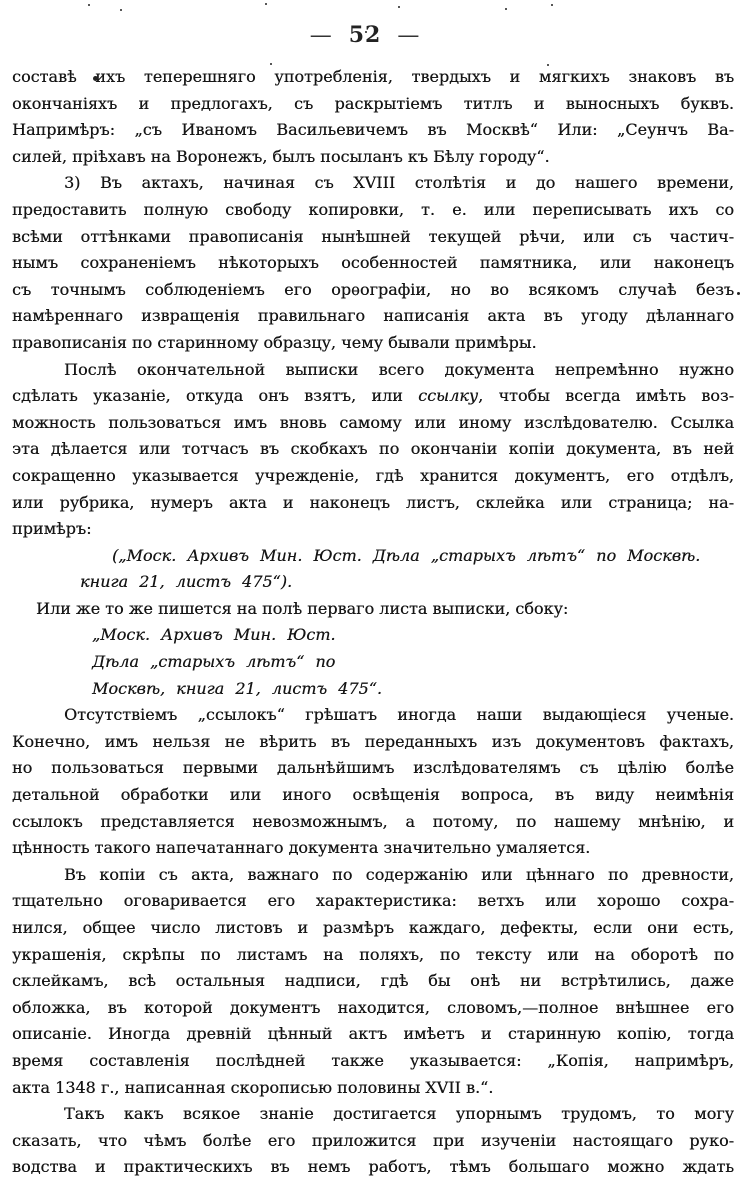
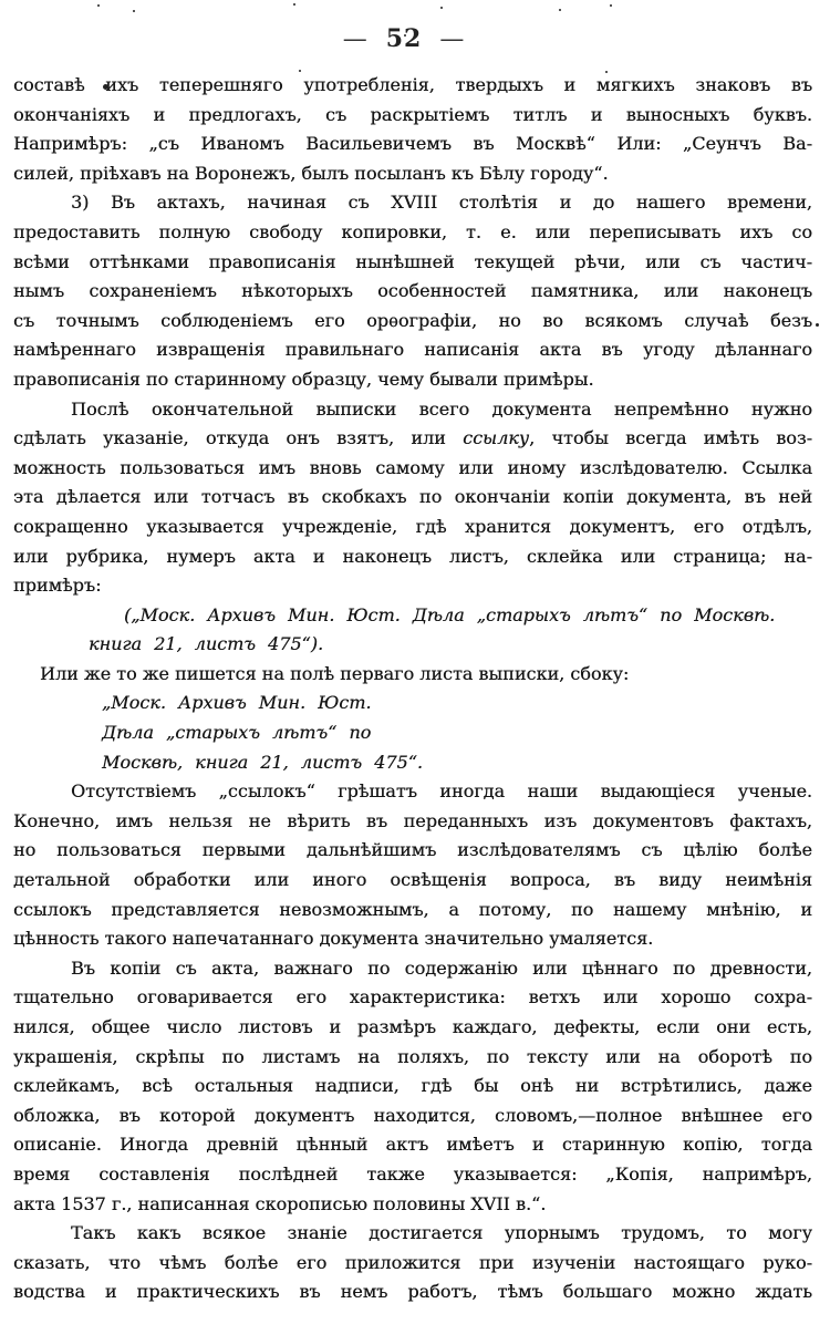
  — 52 —
  составѣ ихъ теперешняго употребленія, твердыхъ и мягкихъ знаковъ въ
  окончаніяхъ и предлогахъ, съ раскрытіемъ титлъ и выносныхъ буквъ.
  Напримѣръ: „съ Иваномъ Васильевичемъ въ Москвѣ“ Или: „Сеунчъ Ва-
  силей, пріѣхавъ на Воронежъ, былъ посыланъ къ Бѣлу городу“.
  3) Въ актахъ, начиная съ XVIII столѣтія и до нашего времени,
  предоставить полную свободу копировки, т. е. или переписывать ихъ со
  всѣми оттѣнками правописанія нынѣшней текущей рѣчи, или съ частич-
  нымъ сохраненіемъ нѣкоторыхъ особенностей памятника, или наконецъ
  съ точнымъ соблюденіемъ его орѳографіи, но во всякомъ случаѣ безъ
  намѣреннаго извращенія правильнаго написанія акта въ угоду дѣланнаго
  правописанія по старинному образцу, чему бывали примѣры.
  Послѣ окончательной выписки всего документа непремѣнно нужно
  сдѣлать указаніе, откуда онъ взятъ, или ссылку, чтобы всегда имѣть воз-
  можность пользоваться имъ вновь самому или иному изслѣдователю. Ссылка
  эта дѣлается или тотчасъ въ скобкахъ по окончаніи копіи документа, въ ней
  сокращенно указывается учрежденіе, гдѣ хранится документъ, его отдѣлъ,
  или рубрика, нумеръ акта и наконецъ листъ, склейка или страница; на-
  примѣръ:
  („Моск. Архивъ Мин. Юст. Дѣла „старыхъ лѣтъ“ по Москвѣ.
  книга 21, листъ 475“).
  Или же то же пишется на полѣ перваго листа выписки, сбоку:
  „Моск. Архивъ Мин. Юст.
  Дѣла „старыхъ лѣтъ“ по
  Москвѣ, книга 21, листъ 475“.
  Отсутствіемъ „ссылокъ“ грѣшатъ иногда наши выдающіеся ученые.
  Конечно, имъ нельзя не вѣрить въ переданныхъ изъ документовъ фактахъ,
  но пользоваться первыми дальнѣйшимъ изслѣдователямъ съ цѣлію болѣе
  детальной обработки или иного освѣщенія вопроса, въ виду неимѣнія
  ссылокъ представляется невозможнымъ, а потому, по нашему мнѣнію, и
  цѣнность такого напечатаннаго документа значительно умаляется.
  Въ копіи съ акта, важнаго по содержанію или цѣннаго по древности,
  тщательно оговаривается его характеристика: ветхъ или хорошо сохра-
  нился, общее число листовъ и размѣръ каждаго, дефекты, если они есть,
  украшенія, скрѣпы по листамъ на поляхъ, по тексту или на оборотѣ по
  склейкамъ, всѣ остальныя надписи, гдѣ бы онѣ ни встрѣтились, даже
  обложка, въ которой документъ находится, словомъ,—полное внѣшнее его
  описаніе. Иногда древній цѣнный актъ имѣетъ и старинную копію, тогда
  время составленія послѣдней также указывается: „Копія, напримѣръ,
- акта 1348 г., написанная скорописью половины XVII в.“.
+ акта 1537 г., написанная скорописью половины XVII в.“.
  Такъ какъ всякое знаніе достигается упорнымъ трудомъ, то могу
  сказать, что чѣмъ болѣе его приложится при изученіи настоящаго руко-
  водства и практическихъ въ немъ работъ, тѣмъ большаго можно ждать
